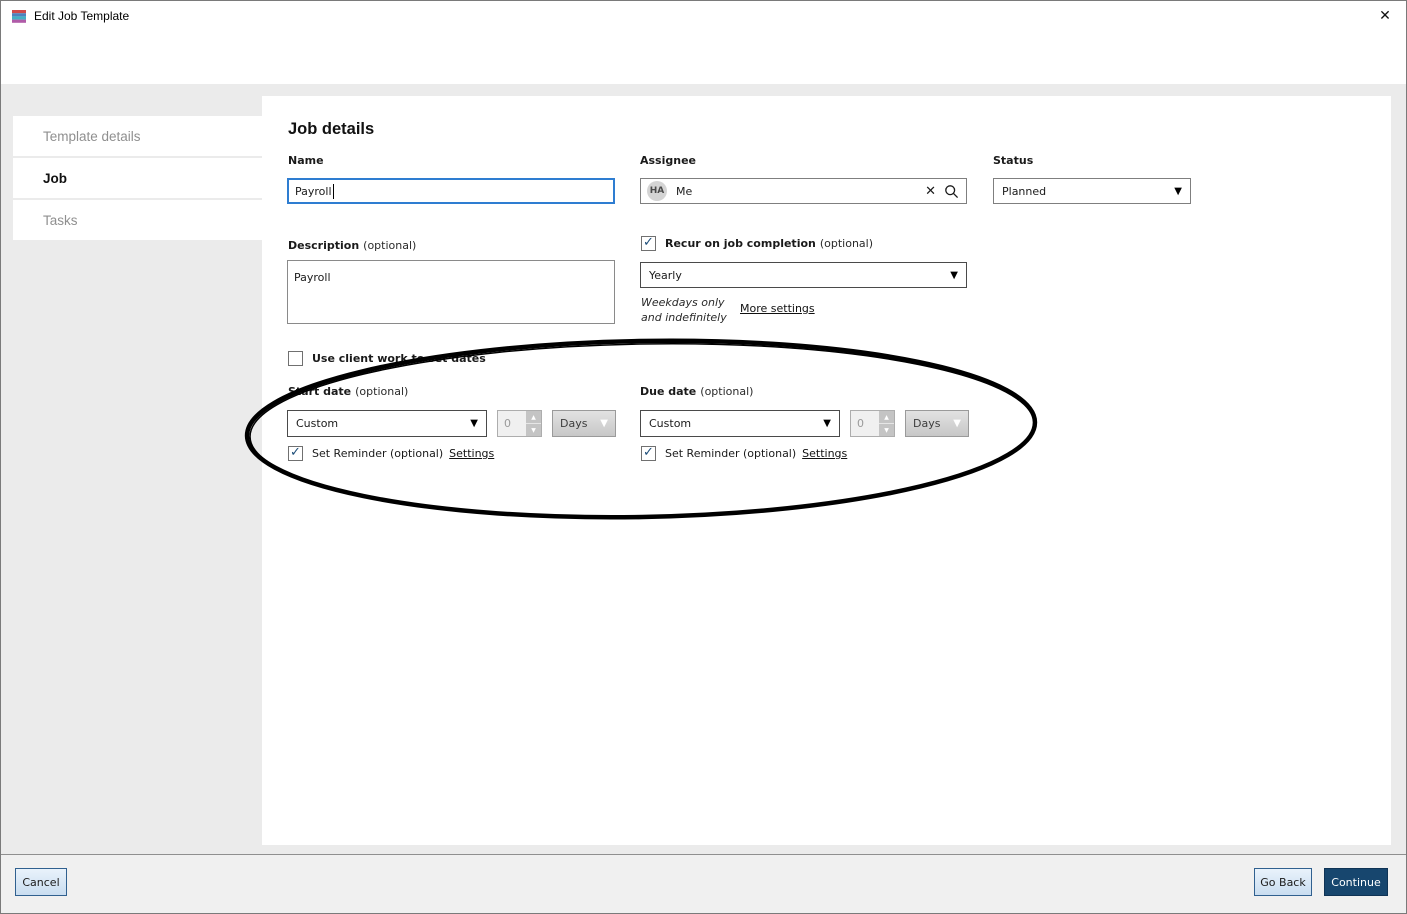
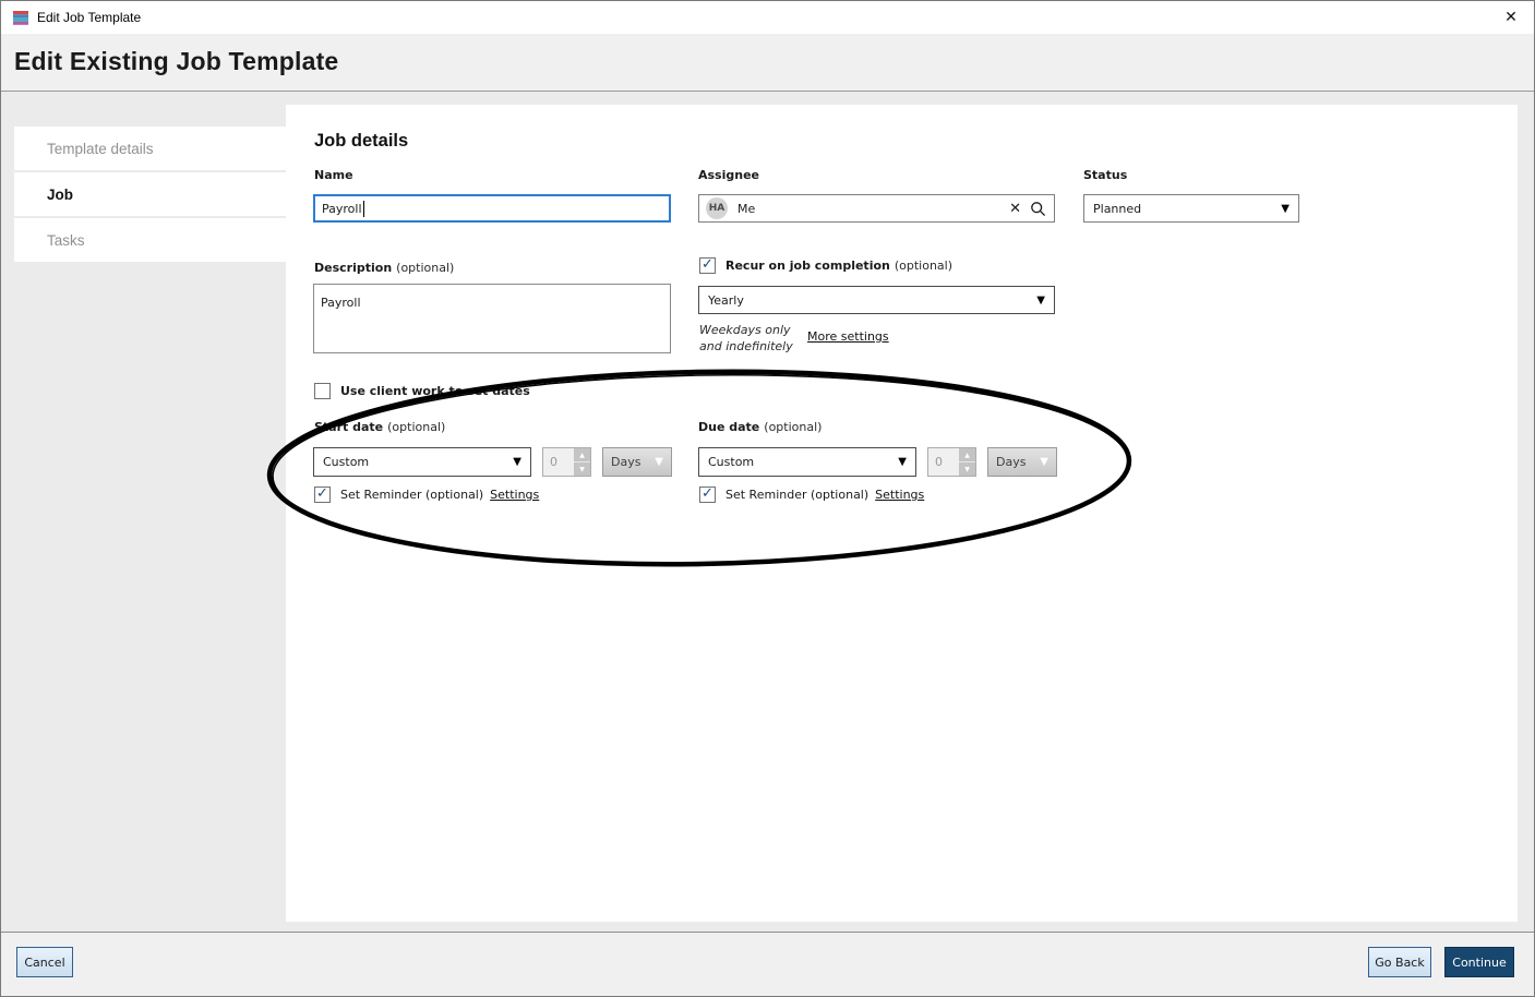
  Edit Job Template
  ✕
+ Edit Existing Job Template
  Template details
  Job
  Tasks
  Job details
  Name
  Assignee
  Status
  Payroll
  HA
  Me
  ✕
  Planned
  ▼
  Description (optional)
  Payroll
  ✓
  Recur on job completion (optional)
  Yearly
  ▼
  Weekdays only and indefinitely
  More settings
  Use client work t dates
  rt date (optional)
  Custom
  ▼
  0
  Days
  ▼
  ✓
  Set Reminder (optional)
  Settings
  Due date (optional)
  Custom
  ▼
  0
  Days
  ▼
  ✓
  Set Reminder (optional)
  Settings
  Cancel
  Go Back
  Continue
